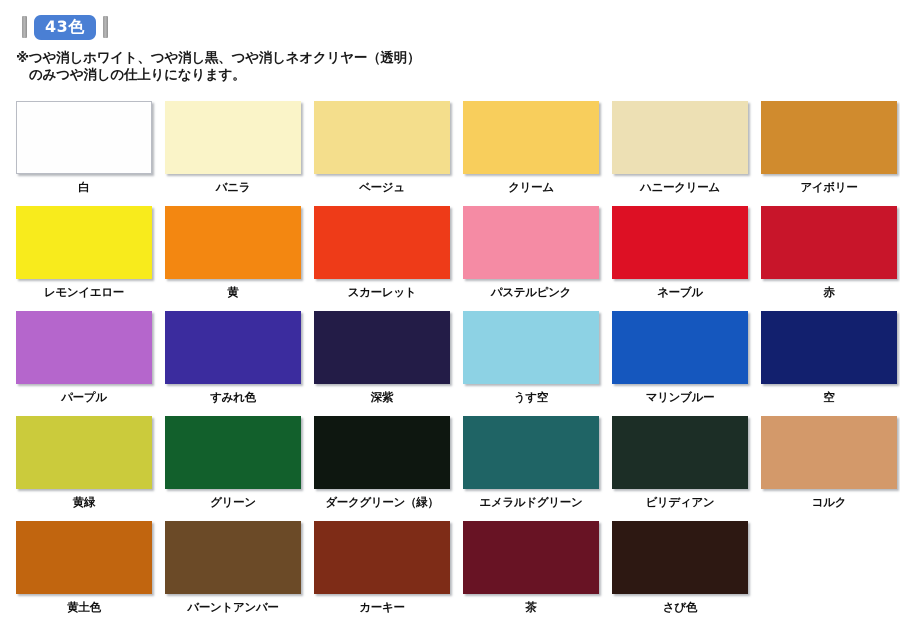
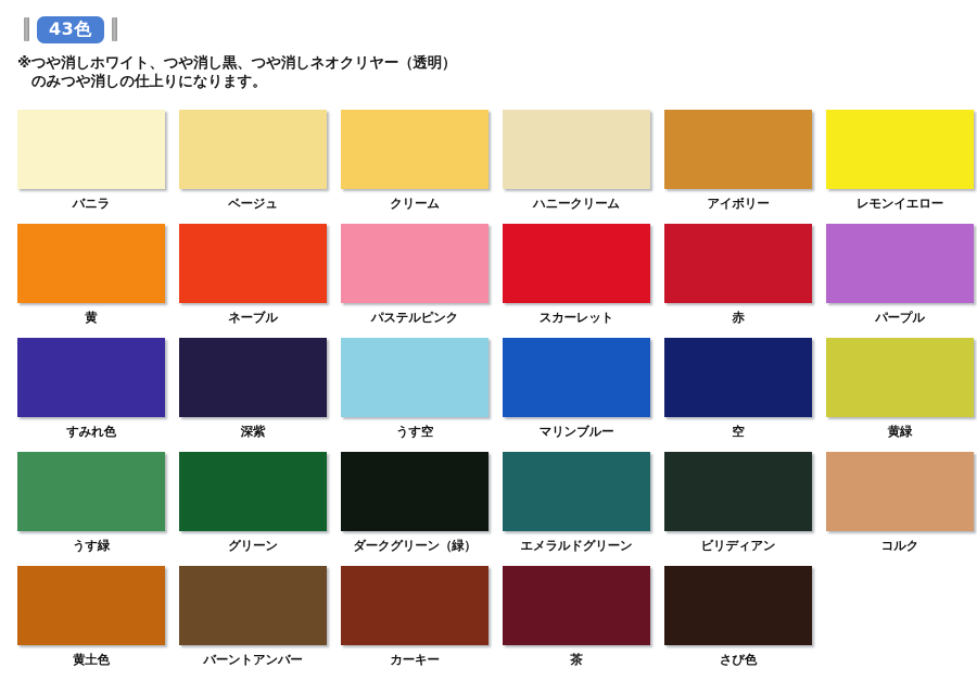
  43色
  ※つや消しホワイト、つや消し黒、つや消しネオクリヤー（透明）
  のみつや消しの仕上りになります。
- 白
  バニラ
  ベージュ
  クリーム
  ハニークリーム
  アイボリー
  レモンイエロー
  黄
- スカーレット
+ ネーブル
  パステルピンク
- ネーブル
+ スカーレット
  赤
  パープル
  すみれ色
  深紫
  うす空
  マリンブルー
  空
  黄緑
+ うす緑
  グリーン
  ダークグリーン（緑）
  エメラルドグリーン
  ビリディアン
  コルク
  黄土色
  バーントアンバー
  カーキー
  茶
  さび色
